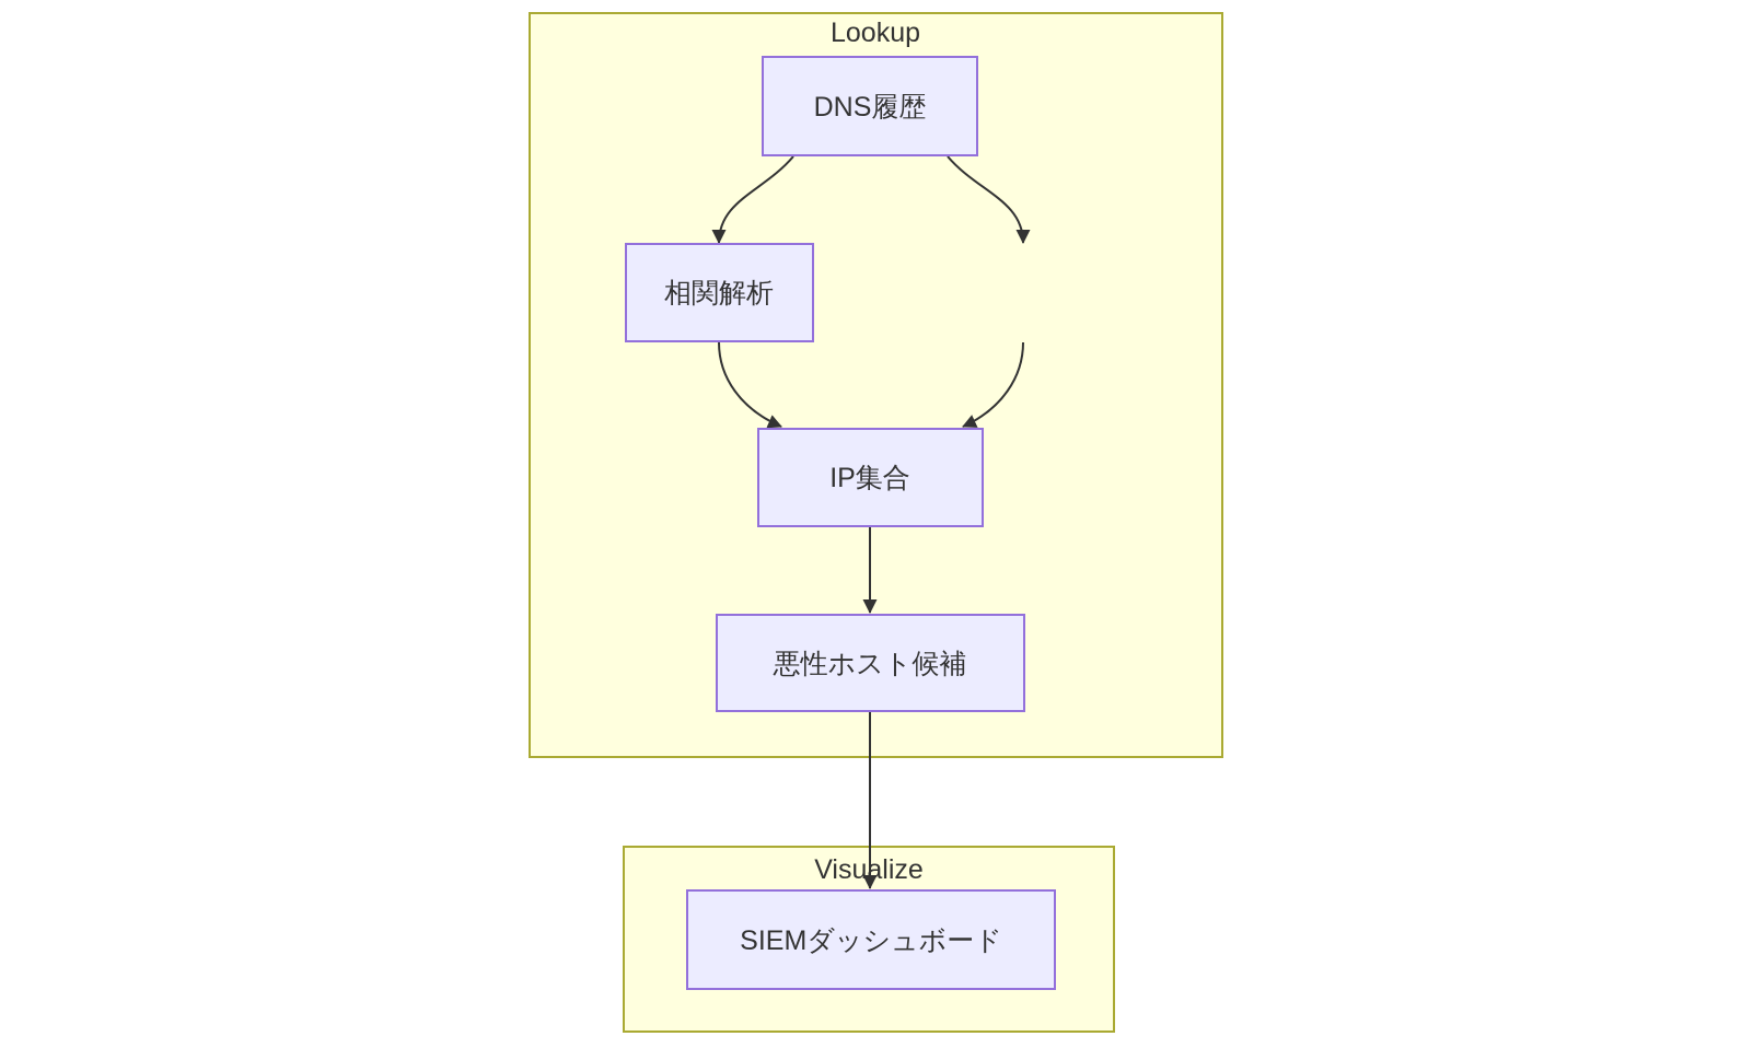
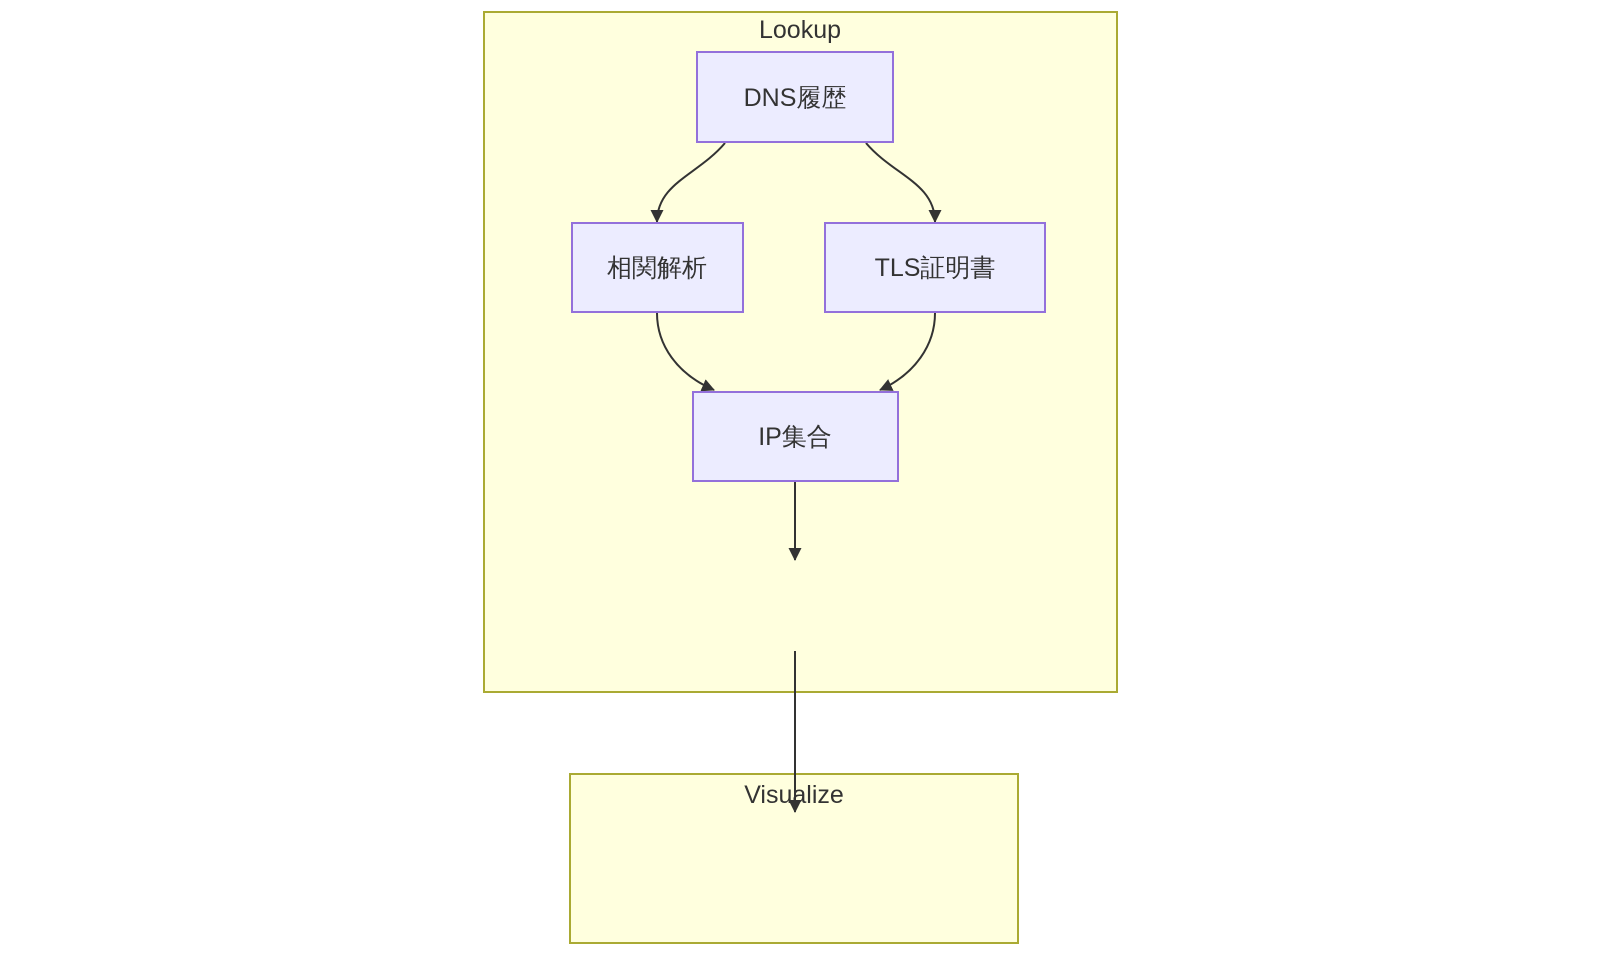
  Lookup
  Visualize
  DNS履歴
  相関解析
+ TLS証明書
  IP集合
- 悪性ホスト候補
- SIEMダッシュボード
